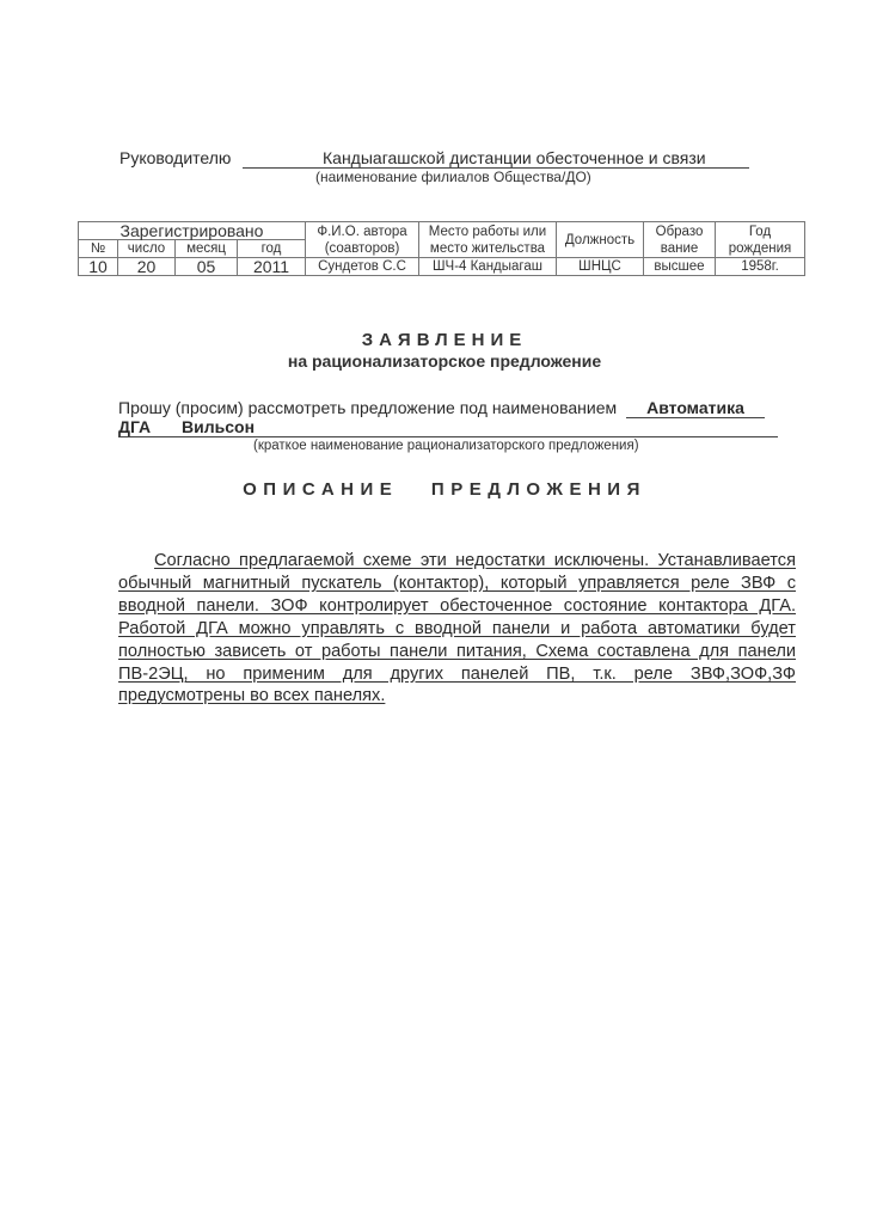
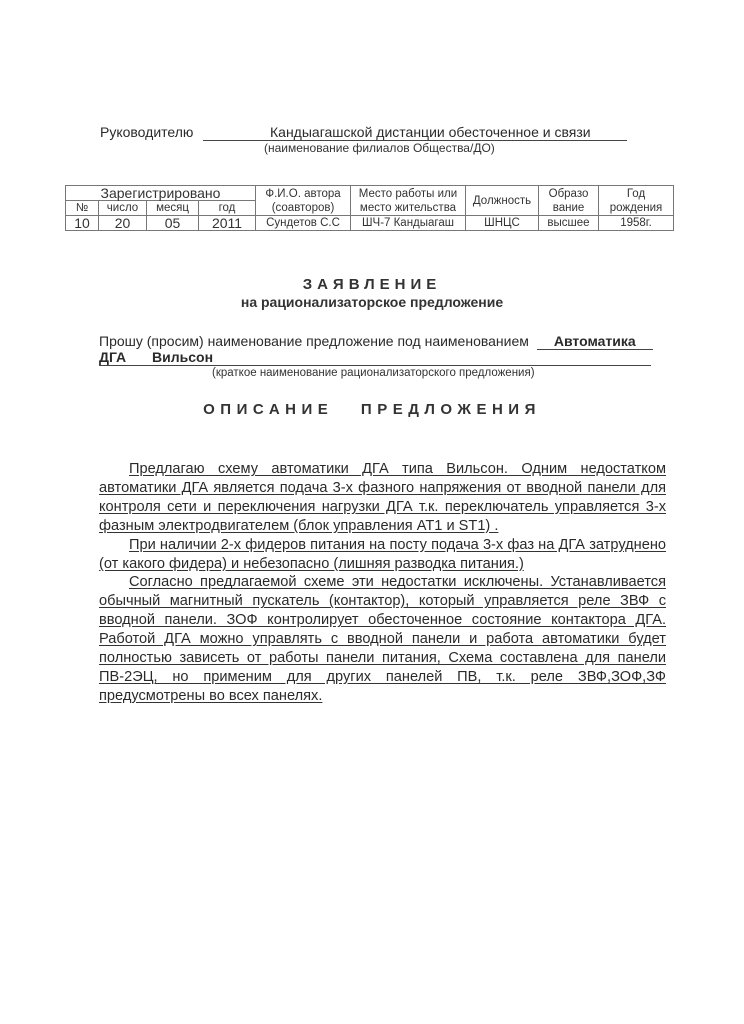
  Руководителю Кандыагашской дистанции обесточенное и связи
  (наименование филиалов Общества/ДО)
  Зарегистрировано	Ф.И.О. автора (соавторов)	Место работы или место жительства	Должность	Образо вание	Год рождения
  №	число	месяц	год
- 10	20	05	2011	Сундетов С.С	ШЧ-4 Кандыагаш	ШНЦС	высшее	1958г.
+ 10	20	05	2011	Сундетов С.С	ШЧ-7 Кандыагаш	ШНЦС	высшее	1958г.
  ЗАЯВЛЕНИЕ
  на рационализаторское предложение
- Прошу (просим) рассмотреть предложение под наименованием Автоматика
+ Прошу (просим) наименование предложение под наименованием Автоматика
  ДГА Вильсон
  (краткое наименование рационализаторского предложения)
  ОПИСАНИЕ ПРЕДЛОЖЕНИЯ
+ Предлагаю схему автоматики ДГА типа Вильсон. Одним недостатком автоматики ДГА является подача 3-х фазного напряжения от вводной панели для контроля сети и переключения нагрузки ДГА т.к. переключатель управляется 3-х фазным электродвигателем (блок управления AT1 и ST1) .
+ При наличии 2-х фидеров питания на посту подача 3-х фаз на ДГА затруднено (от какого фидера) и небезопасно (лишняя разводка питания.)
  Согласно предлагаемой схеме эти недостатки исключены. Устанавливается обычный магнитный пускатель (контактор), который управляется реле ЗВФ с вводной панели. ЗОФ контролирует обесточенное состояние контактора ДГА. Работой ДГА можно управлять с вводной панели и работа автоматики будет полностью зависеть от работы панели питания, Схема составлена для панели ПВ-2ЭЦ, но применим для других панелей ПВ, т.к. реле ЗВФ,ЗОФ,ЗФ предусмотрены во всех панелях.
